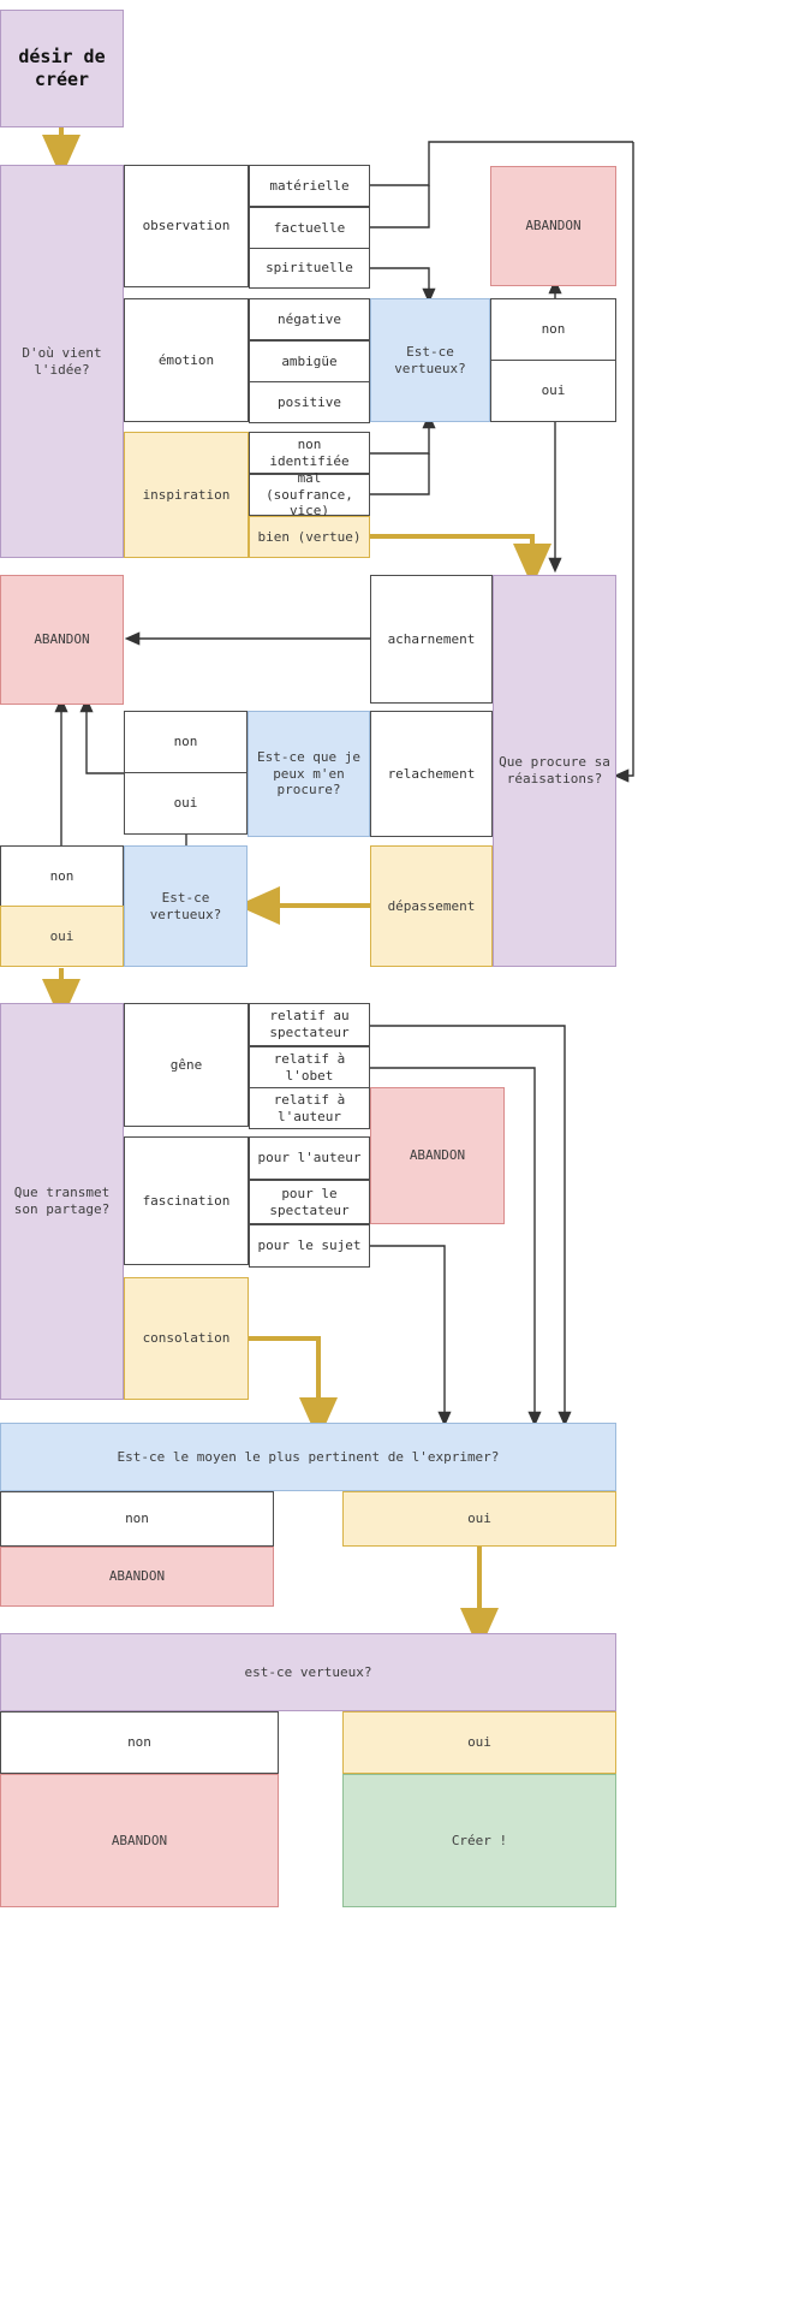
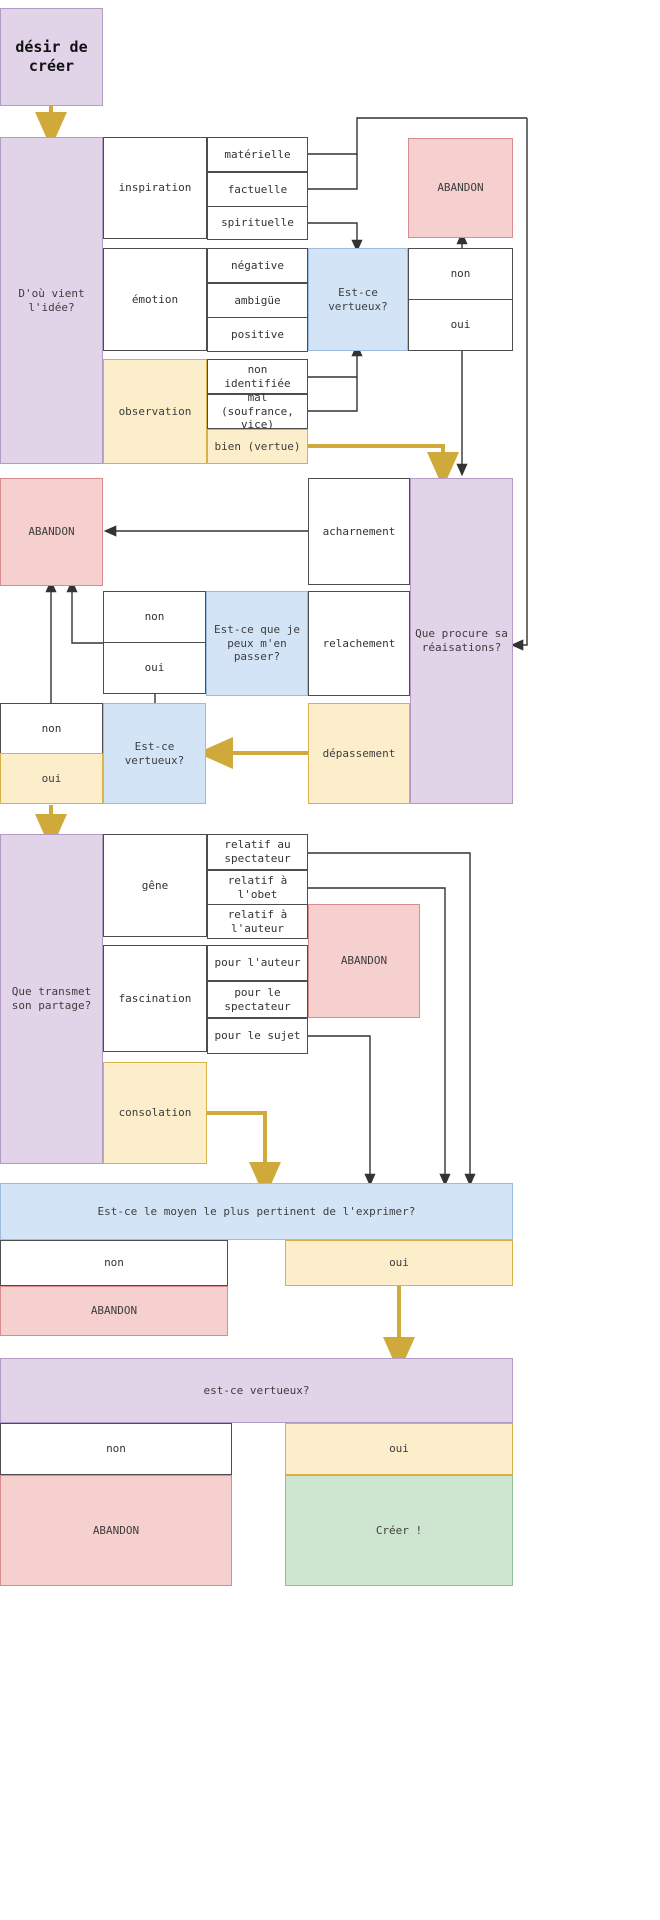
  désir de créer
  D'où vient l'idée?
- observation
+ inspiration
  matérielle
  factuelle
  spirituelle
  émotion
  négative
  ambigüe
  positive
- inspiration
+ observation
  non identifiée
  mal (soufrance, vice)
  bien (vertue)
  Est-ce vertueux?
  non
  oui
  ABANDON
  ABANDON
  acharnement
  relachement
  dépassement
  Que procure sa réaisations?
  non
  oui
- Est-ce que je peux m'en procure?
+ Est-ce que je peux m'en passer?
  non
  oui
  Est-ce vertueux?
  Que transmet son partage?
  gêne
  relatif au spectateur
  relatif à l'obet
  relatif à l'auteur
  fascination
  pour l'auteur
  pour le spectateur
  pour le sujet
  consolation
  ABANDON
  Est-ce le moyen le plus pertinent de l'exprimer?
  non
  oui
  ABANDON
  est-ce vertueux?
  non
  oui
  ABANDON
  Créer !
